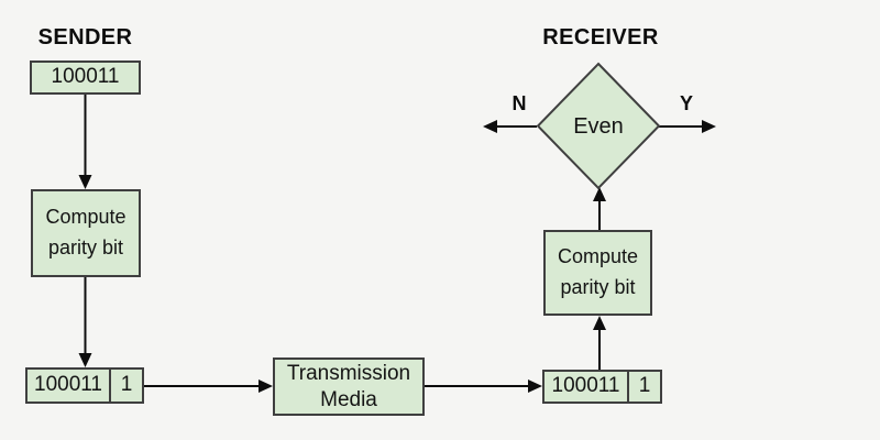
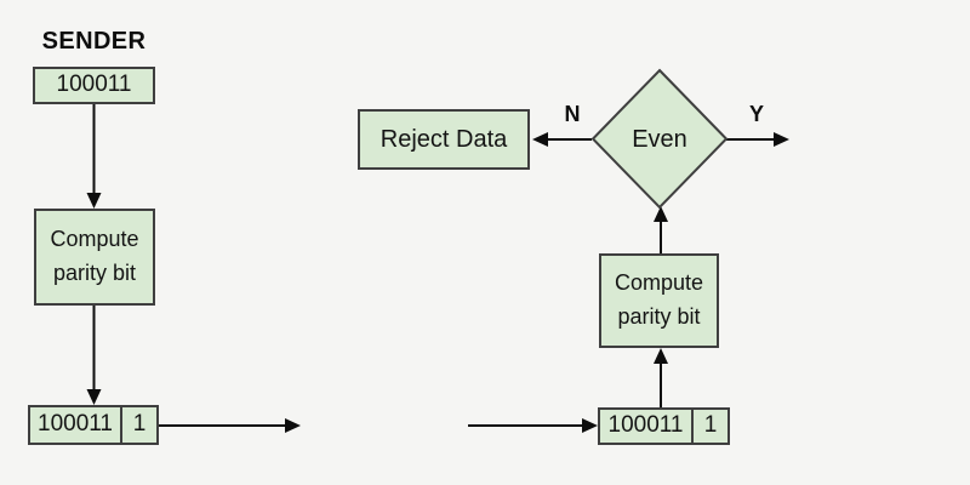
  SENDER
- RECEIVER
  100011
  Compute parity bit
  100011
  1
- Transmission Media
  100011
  1
  Compute parity bit
  Even
  N
  Y
+ Reject Data
